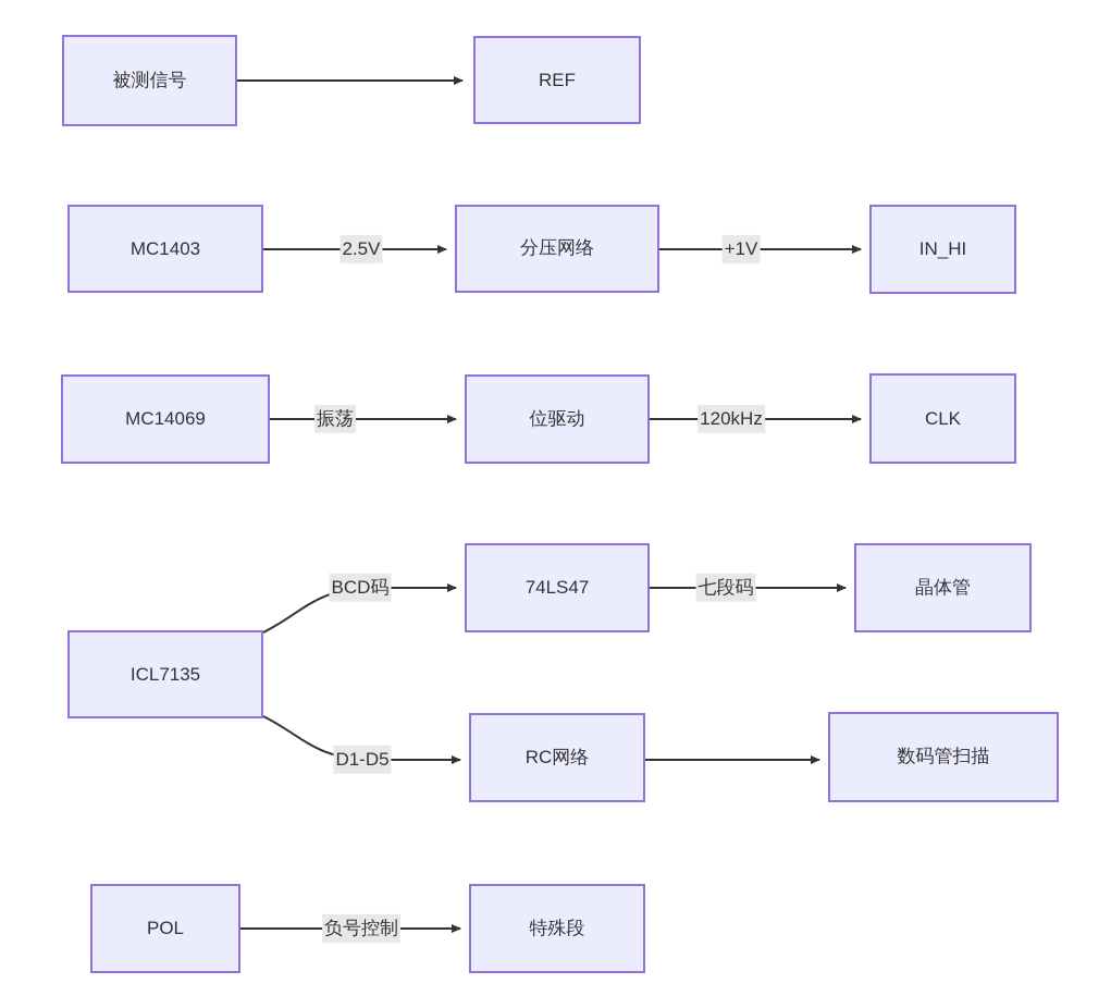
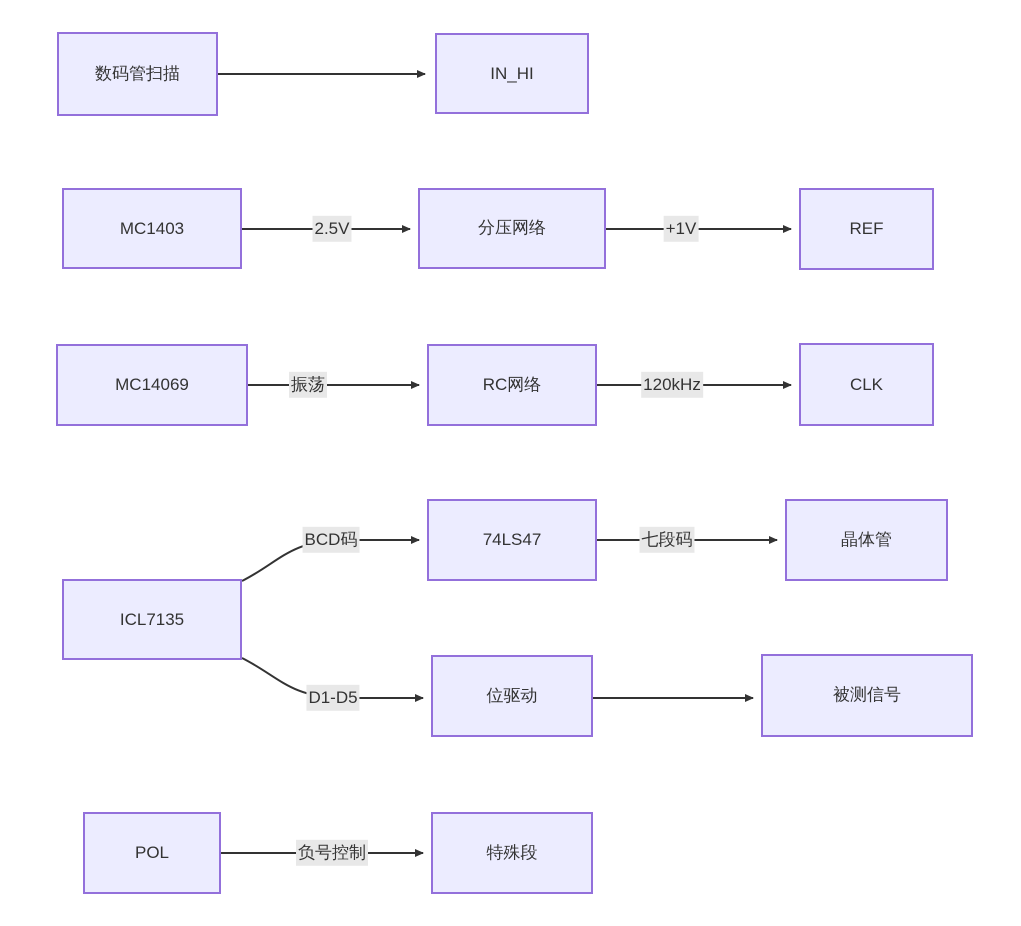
- 被测信号
+ 数码管扫描
- REF
+ IN_HI
  MC1403
  分压网络
- IN_HI
+ REF
  MC14069
- 位驱动
+ RC网络
  CLK
  74LS47
  晶体管
  ICL7135
- RC网络
+ 位驱动
- 数码管扫描
+ 被测信号
  POL
  特殊段
  2.5V
  +1V
  振荡
  120kHz
  BCD码
  七段码
  D1-D5
  负号控制
